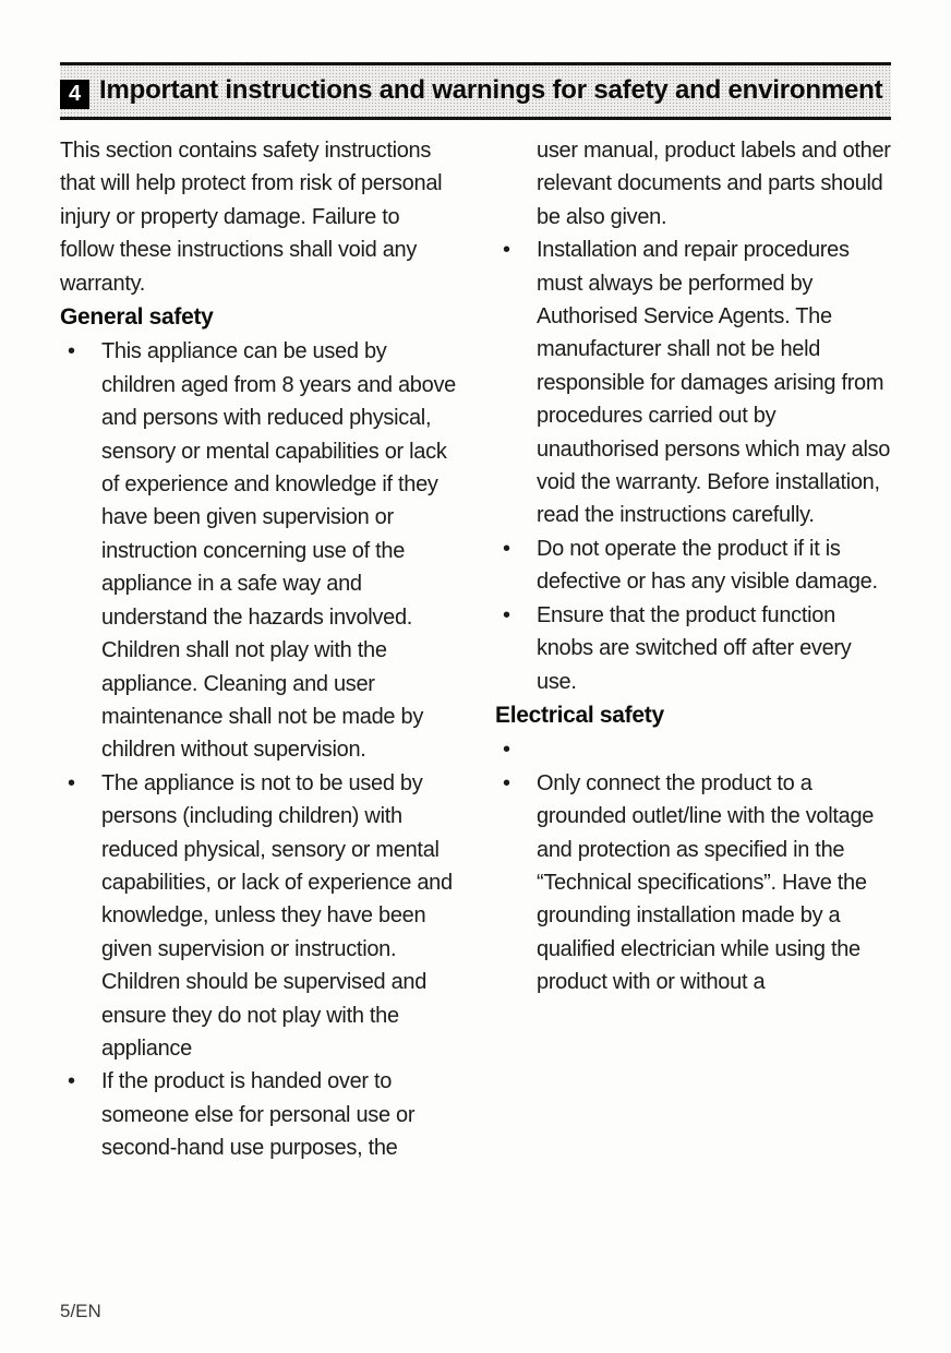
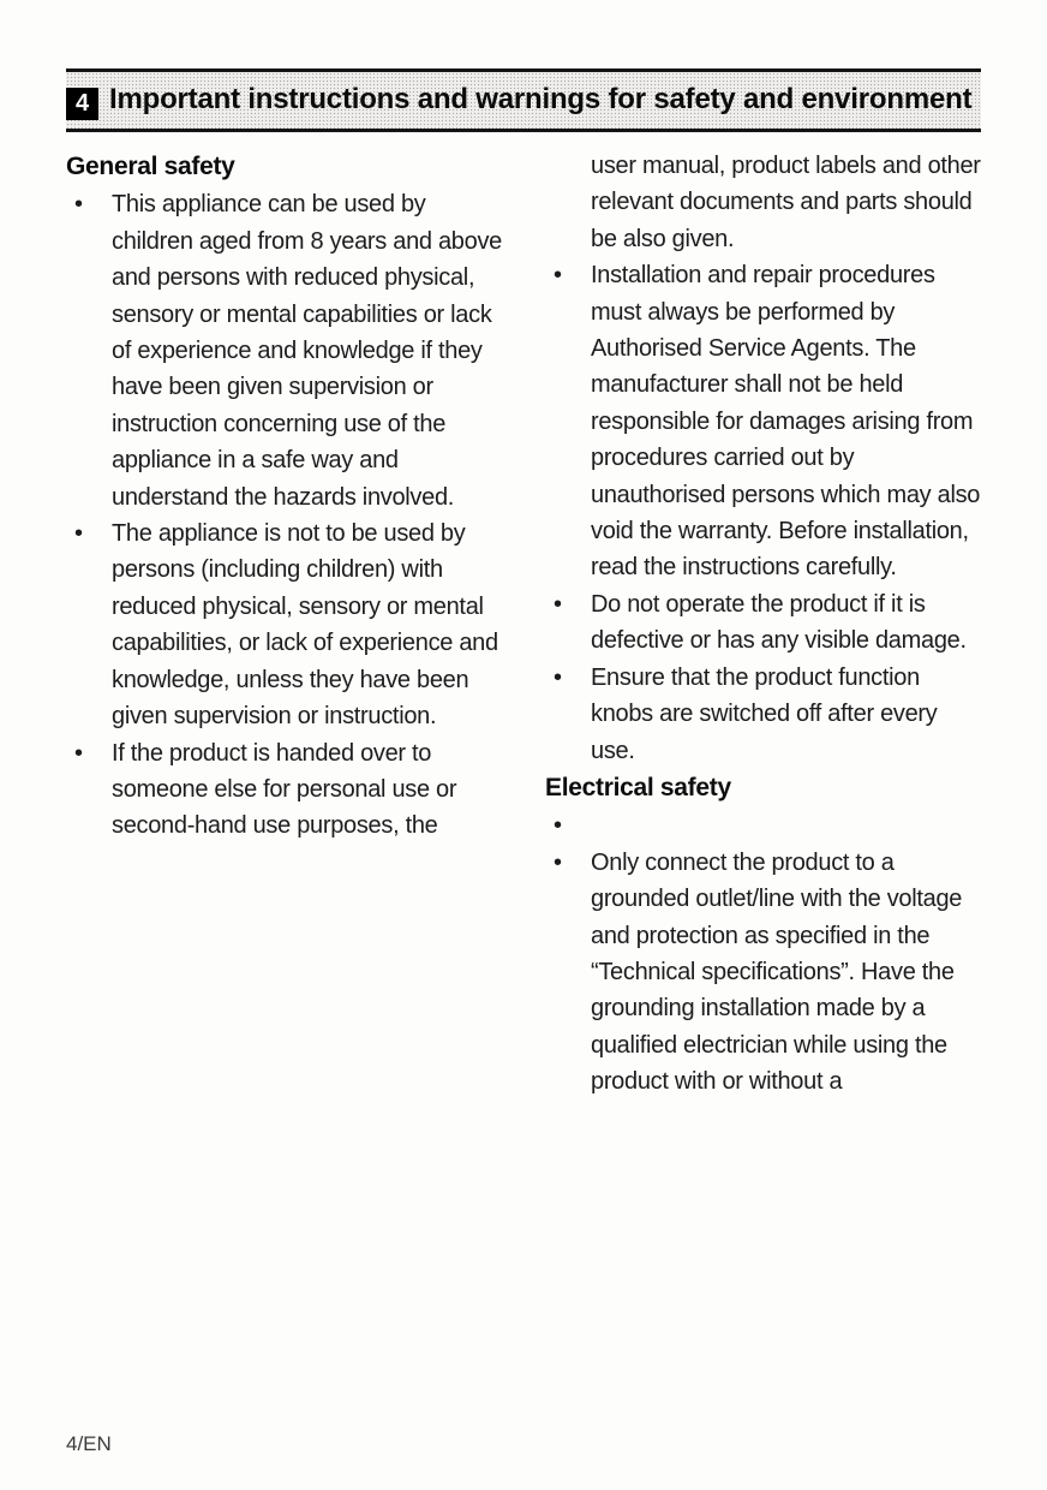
  4 Important instructions and warnings for safety and environment
- This section contains safety instructions that will help protect from risk of personal injury or property damage. Failure to follow these instructions shall void any warranty.
  General safety
  •
  This appliance can be used by children aged from 8 years and above and persons with reduced physical, sensory or mental capabilities or lack of experience and knowledge if they have been given supervision or instruction concerning use of the appliance in a safe way and understand the hazards involved.
- Children shall not play with the appliance. Cleaning and user maintenance shall not be made by children without supervision.
  •
  The appliance is not to be used by persons (including children) with reduced physical, sensory or mental capabilities, or lack of experience and knowledge, unless they have been given supervision or instruction.
- Children should be supervised and ensure they do not play with the appliance
  •
  If the product is handed over to someone else for personal use or second-hand use purposes, the
  user manual, product labels and other relevant documents and parts should be also given.
  •
  Installation and repair procedures must always be performed by Authorised Service Agents. The manufacturer shall not be held responsible for damages arising from procedures carried out by unauthorised persons which may also void the warranty. Before installation, read the instructions carefully.
  •
  Do not operate the product if it is defective or has any visible damage.
  •
  Ensure that the product function knobs are switched off after every use.
  Electrical safety
  •
  •
  Only connect the product to a grounded outlet/line with the voltage and protection as specified in the “Technical specifications”. Have the grounding installation made by a qualified electrician while using the product with or without a
- 5/EN
+ 4/EN
